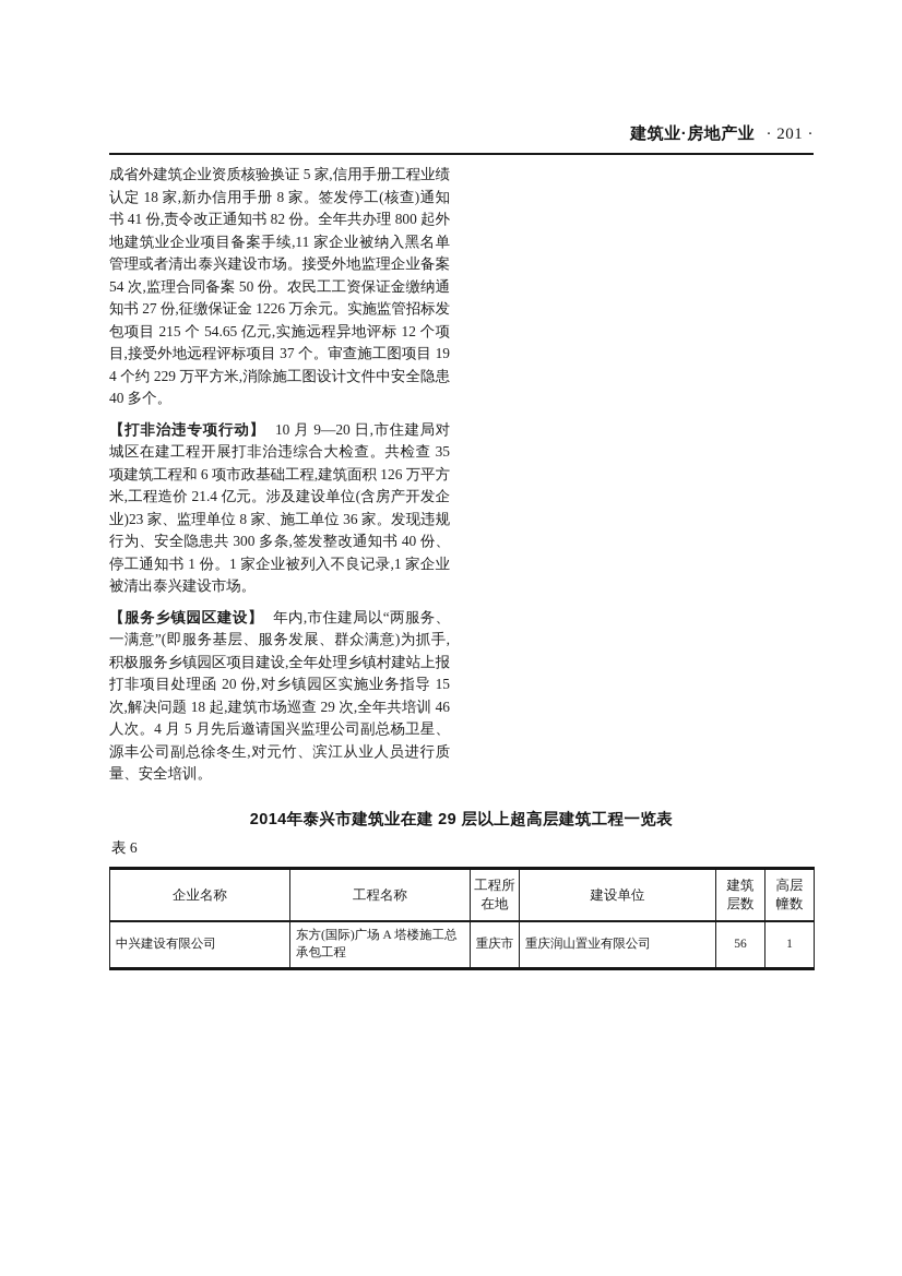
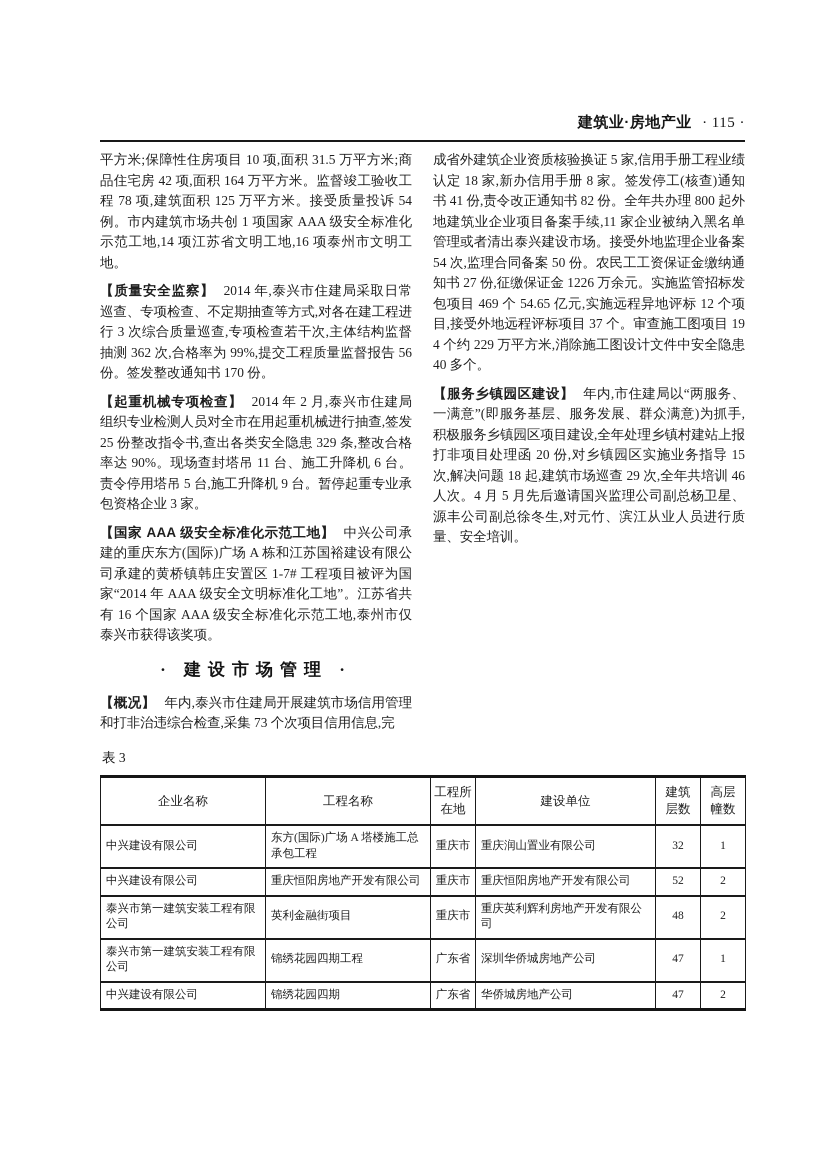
- 建筑业·房地产业 · 201 ·
+ 建筑业·房地产业 · 115 ·
+ 平方米;保障性住房项目 10 项,面积 31.5 万平方米;商品住宅房 42 项,面积 164 万平方米。监督竣工验收工程 78 项,建筑面积 125 万平方米。接受质量投诉 54 例。市内建筑市场共创 1 项国家 AAA 级安全标准化示范工地,14 项江苏省文明工地,16 项泰州市文明工地。
+ 【质量安全监察】 2014 年,泰兴市住建局采取日常巡查、专项检查、不定期抽查等方式,对各在建工程进行 3 次综合质量巡查,专项检查若干次,主体结构监督抽测 362 次,合格率为 99%,提交工程质量监督报告 56 份。签发整改通知书 170 份。
+ 【起重机械专项检查】 2014 年 2 月,泰兴市住建局组织专业检测人员对全市在用起重机械进行抽查,签发 25 份整改指令书,查出各类安全隐患 329 条,整改合格率达 90%。现场查封塔吊 11 台、施工升降机 6 台。责令停用塔吊 5 台,施工升降机 9 台。暂停起重专业承包资格企业 3 家。
+ 【国家 AAA 级安全标准化示范工地】 中兴公司承建的重庆东方(国际)广场 A 栋和江苏国裕建设有限公司承建的黄桥镇韩庄安置区 1-7# 工程项目被评为国家“2014 年 AAA 级安全文明标准化工地”。江苏省共有 16 个国家 AAA 级安全标准化示范工地,泰州市仅泰兴市获得该奖项。
+ · 建设市场管理 ·
+ 【概况】 年内,泰兴市住建局开展建筑市场信用管理和打非治违综合检查,采集 73 个次项目信用信息,完
- 成省外建筑企业资质核验换证 5 家,信用手册工程业绩认定 18 家,新办信用手册 8 家。签发停工(核查)通知书 41 份,责令改正通知书 82 份。全年共办理 800 起外地建筑业企业项目备案手续,11 家企业被纳入黑名单管理或者清出泰兴建设市场。接受外地监理企业备案 54 次,监理合同备案 50 份。农民工工资保证金缴纳通知书 27 份,征缴保证金 1226 万余元。实施监管招标发包项目 215 个 54.65 亿元,实施远程异地评标 12 个项目,接受外地远程评标项目 37 个。审查施工图项目 194 个约 229 万平方米,消除施工图设计文件中安全隐患 40 多个。
+ 成省外建筑企业资质核验换证 5 家,信用手册工程业绩认定 18 家,新办信用手册 8 家。签发停工(核查)通知书 41 份,责令改正通知书 82 份。全年共办理 800 起外地建筑业企业项目备案手续,11 家企业被纳入黑名单管理或者清出泰兴建设市场。接受外地监理企业备案 54 次,监理合同备案 50 份。农民工工资保证金缴纳通知书 27 份,征缴保证金 1226 万余元。实施监管招标发包项目 469 个 54.65 亿元,实施远程异地评标 12 个项目,接受外地远程评标项目 37 个。审查施工图项目 194 个约 229 万平方米,消除施工图设计文件中安全隐患 40 多个。
- 【打非治违专项行动】 10 月 9—20 日,市住建局对城区在建工程开展打非治违综合大检查。共检查 35 项建筑工程和 6 项市政基础工程,建筑面积 126 万平方米,工程造价 21.4 亿元。涉及建设单位(含房产开发企业)23 家、监理单位 8 家、施工单位 36 家。发现违规行为、安全隐患共 300 多条,签发整改通知书 40 份、停工通知书 1 份。1 家企业被列入不良记录,1 家企业被清出泰兴建设市场。
  【服务乡镇园区建设】 年内,市住建局以“两服务、一满意”(即服务基层、服务发展、群众满意)为抓手,积极服务乡镇园区项目建设,全年处理乡镇村建站上报打非项目处理函 20 份,对乡镇园区实施业务指导 15 次,解决问题 18 起,建筑市场巡查 29 次,全年共培训 46 人次。4 月 5 月先后邀请国兴监理公司副总杨卫星、源丰公司副总徐冬生,对元竹、滨江从业人员进行质量、安全培训。
- 2014年泰兴市建筑业在建 29 层以上超高层建筑工程一览表
- 表 6
+ 表 3
  企业名称	工程名称	工程所 在地	建设单位	建筑 层数	高层 幢数
- 中兴建设有限公司	东方(国际)广场 A 塔楼施工总承包工程	重庆市	重庆润山置业有限公司	56	1
+ 中兴建设有限公司	东方(国际)广场 A 塔楼施工总承包工程	重庆市	重庆润山置业有限公司	32	1
+ 中兴建设有限公司	重庆恒阳房地产开发有限公司	重庆市	重庆恒阳房地产开发有限公司	52	2
+ 泰兴市第一建筑安装工程有限公司	英利金融街项目	重庆市	重庆英利辉利房地产开发有限公司	48	2
+ 泰兴市第一建筑安装工程有限公司	锦绣花园四期工程	广东省	深圳华侨城房地产公司	47	1
+ 中兴建设有限公司	锦绣花园四期	广东省	华侨城房地产公司	47	2
